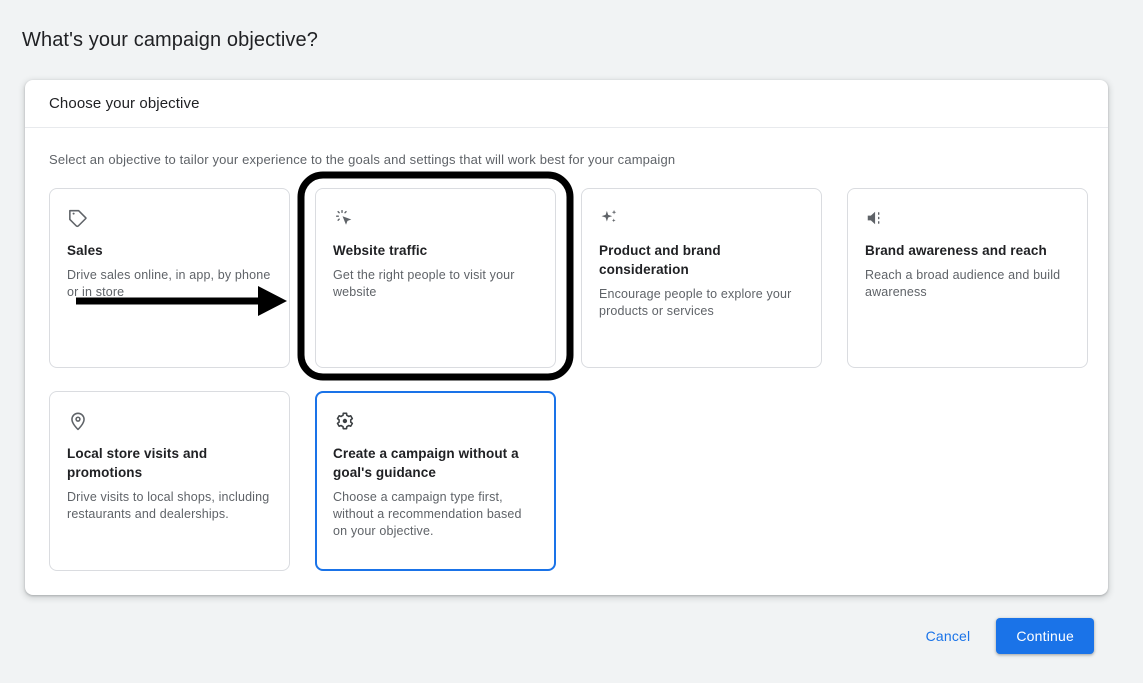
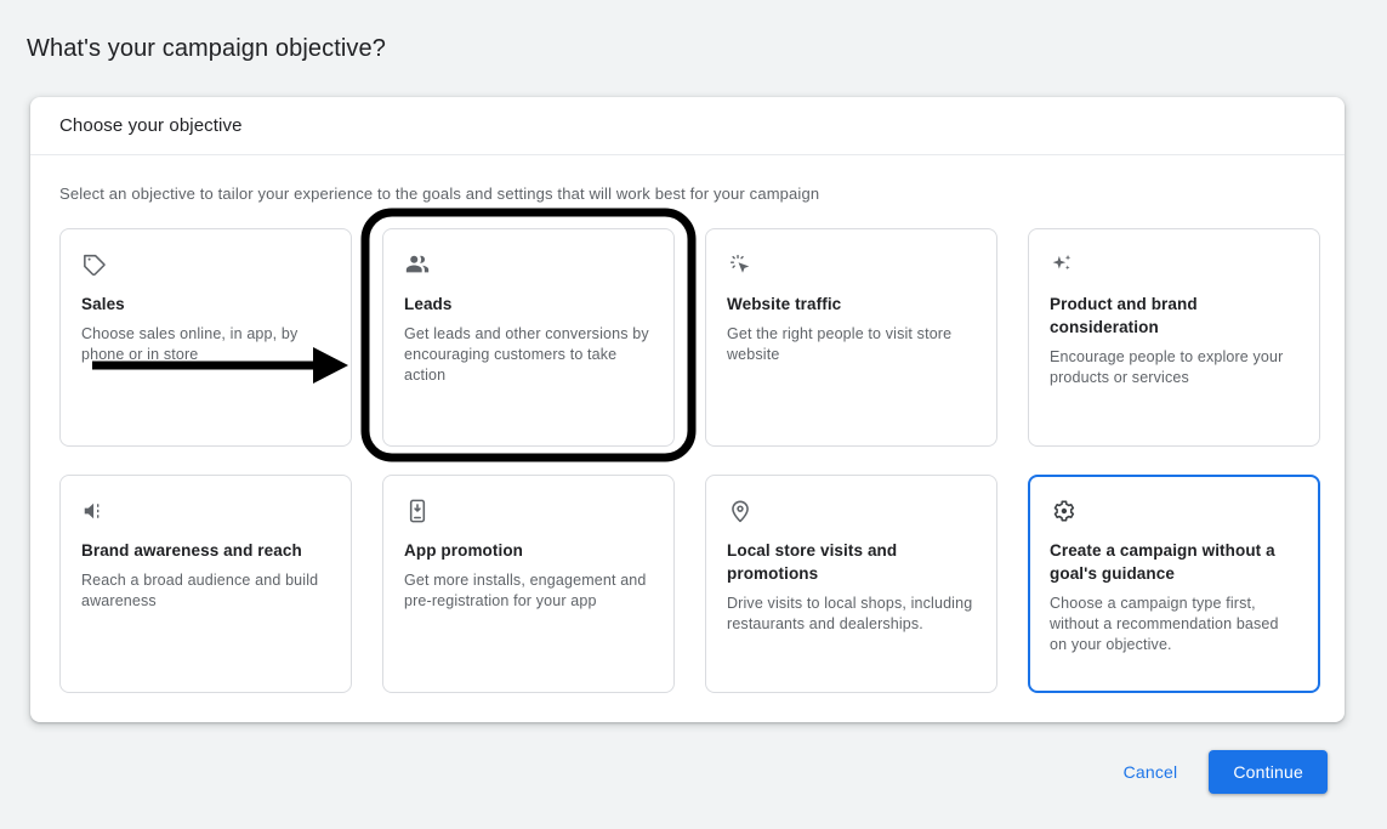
  What's your campaign objective?
  Choose your objective
  Select an objective to tailor your experience to the goals and settings that will work best for your campaign
  Sales
- Drive sales online, in app, by phone or in store
+ Choose sales online, in app, by phone or in store
+ Leads
+ Get leads and other conversions by encouraging customers to take action
  Website traffic
- Get the right people to visit your website
+ Get the right people to visit store website
  Product and brand consideration
  Encourage people to explore your products or services
  Brand awareness and reach
  Reach a broad audience and build awareness
+ App promotion
+ Get more installs, engagement and pre-registration for your app
  Local store visits and promotions
  Drive visits to local shops, including restaurants and dealerships.
  Create a campaign without a goal's guidance
  Choose a campaign type first, without a recommendation based on your objective.
  Cancel
  Continue
